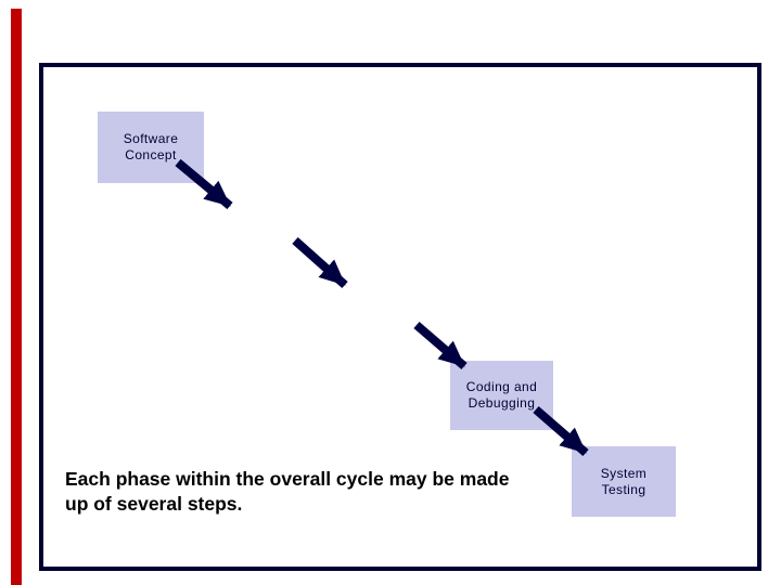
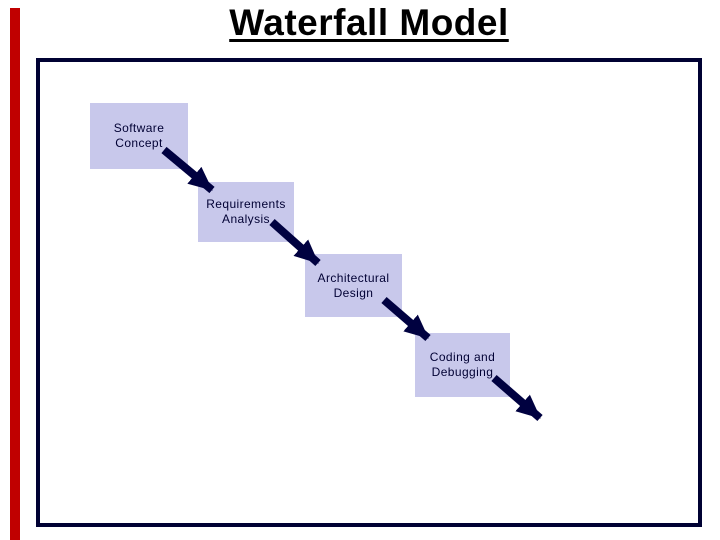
+ Waterfall Model
  Software
  Concept
+ Requirements
+ Analysis
+ Architectural
+ Design
  Coding and
  Debugging
- System
- Testing
- Each phase within the overall cycle may be made
- up of several steps.
